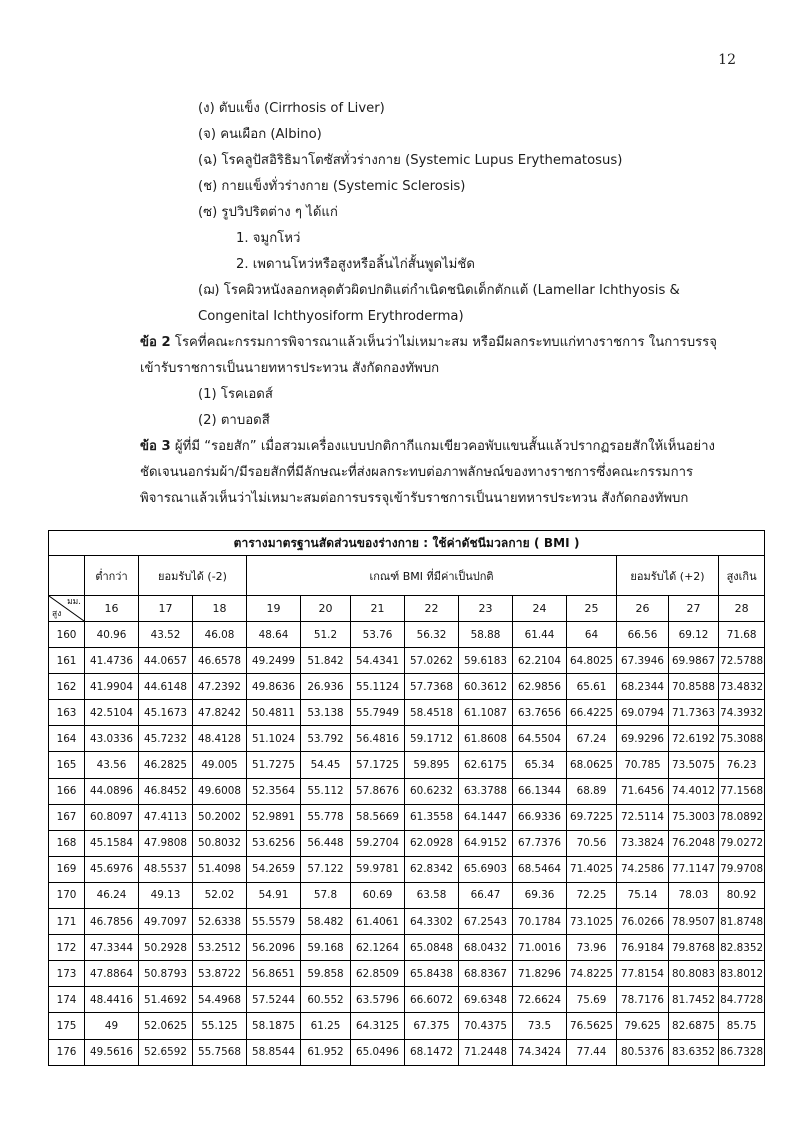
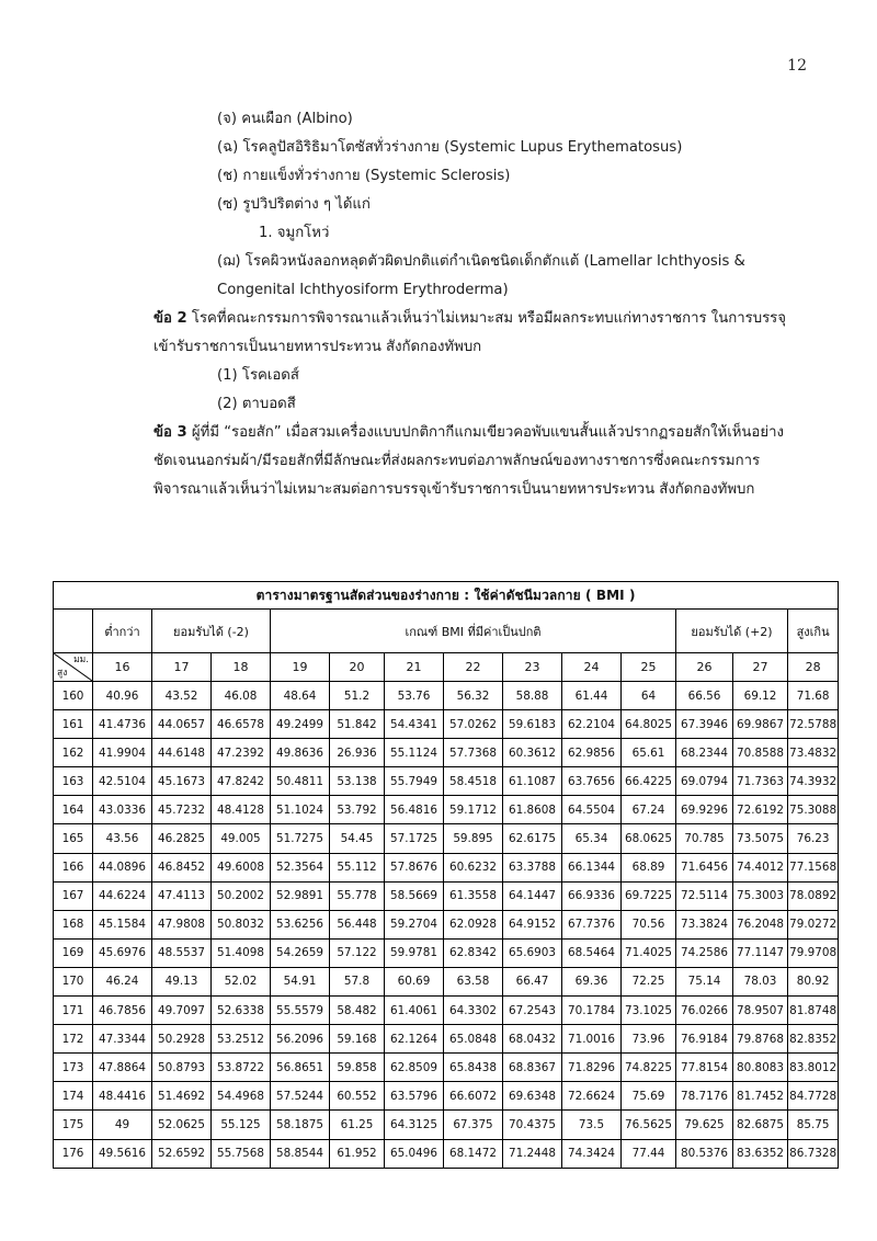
  12
- (ง) ตับแข็ง (Cirrhosis of Liver)
  (จ) คนเผือก (Albino)
  (ฉ) โรคลูปัสอิริธิมาโตซัสทั่วร่างกาย (Systemic Lupus Erythematosus)
  (ช) กายแข็งทั่วร่างกาย (Systemic Sclerosis)
  (ซ) รูปวิปริตต่าง ๆ ได้แก่
  1. จมูกโหว่
- 2. เพดานโหว่หรือสูงหรือลิ้นไก่สั้นพูดไม่ชัด
  (ฌ) โรคผิวหนังลอกหลุดตัวผิดปกติแต่กำเนิดชนิดเด็กตักแต้ (Lamellar Ichthyosis & Congenital Ichthyosiform Erythroderma)
  ข้อ 2 โรคที่คณะกรรมการพิจารณาแล้วเห็นว่าไม่เหมาะสม หรือมีผลกระทบแก่ทางราชการ ในการบรรจุเข้ารับราชการเป็นนายทหารประทวน สังกัดกองทัพบก
  (1) โรคเอดส์
  (2) ตาบอดสี
  ข้อ 3 ผู้ที่มี “รอยสัก” เมื่อสวมเครื่องแบบปกติกากีแกมเขียวคอพับแขนสั้นแล้วปรากฏรอยสักให้เห็นอย่างชัดเจนนอกร่มผ้า/มีรอยสักที่มีลักษณะที่ส่งผลกระทบต่อภาพลักษณ์ของทางราชการซึ่งคณะกรรมการพิจารณาแล้วเห็นว่าไม่เหมาะสมต่อการบรรจุเข้ารับราชการเป็นนายทหารประทวน สังกัดกองทัพบก
  ตารางมาตรฐานสัดส่วนของร่างกาย : ใช้ค่าดัชนีมวลกาย ( BMI )
  	ต่ำกว่า	ยอมรับได้ (-2)	เกณฑ์ BMI ที่มีค่าเป็นปกติ	ยอมรับได้ (+2)	สูงเกิน
  มม.สูง	16	17	18	19	20	21	22	23	24	25	26	27	28
  160	40.96	43.52	46.08	48.64	51.2	53.76	56.32	58.88	61.44	64	66.56	69.12	71.68
  161	41.4736	44.0657	46.6578	49.2499	51.842	54.4341	57.0262	59.6183	62.2104	64.8025	67.3946	69.9867	72.5788
  162	41.9904	44.6148	47.2392	49.8636	26.936	55.1124	57.7368	60.3612	62.9856	65.61	68.2344	70.8588	73.4832
  163	42.5104	45.1673	47.8242	50.4811	53.138	55.7949	58.4518	61.1087	63.7656	66.4225	69.0794	71.7363	74.3932
  164	43.0336	45.7232	48.4128	51.1024	53.792	56.4816	59.1712	61.8608	64.5504	67.24	69.9296	72.6192	75.3088
  165	43.56	46.2825	49.005	51.7275	54.45	57.1725	59.895	62.6175	65.34	68.0625	70.785	73.5075	76.23
  166	44.0896	46.8452	49.6008	52.3564	55.112	57.8676	60.6232	63.3788	66.1344	68.89	71.6456	74.4012	77.1568
- 167	60.8097	47.4113	50.2002	52.9891	55.778	58.5669	61.3558	64.1447	66.9336	69.7225	72.5114	75.3003	78.0892
+ 167	44.6224	47.4113	50.2002	52.9891	55.778	58.5669	61.3558	64.1447	66.9336	69.7225	72.5114	75.3003	78.0892
  168	45.1584	47.9808	50.8032	53.6256	56.448	59.2704	62.0928	64.9152	67.7376	70.56	73.3824	76.2048	79.0272
  169	45.6976	48.5537	51.4098	54.2659	57.122	59.9781	62.8342	65.6903	68.5464	71.4025	74.2586	77.1147	79.9708
  170	46.24	49.13	52.02	54.91	57.8	60.69	63.58	66.47	69.36	72.25	75.14	78.03	80.92
  171	46.7856	49.7097	52.6338	55.5579	58.482	61.4061	64.3302	67.2543	70.1784	73.1025	76.0266	78.9507	81.8748
  172	47.3344	50.2928	53.2512	56.2096	59.168	62.1264	65.0848	68.0432	71.0016	73.96	76.9184	79.8768	82.8352
  173	47.8864	50.8793	53.8722	56.8651	59.858	62.8509	65.8438	68.8367	71.8296	74.8225	77.8154	80.8083	83.8012
  174	48.4416	51.4692	54.4968	57.5244	60.552	63.5796	66.6072	69.6348	72.6624	75.69	78.7176	81.7452	84.7728
  175	49	52.0625	55.125	58.1875	61.25	64.3125	67.375	70.4375	73.5	76.5625	79.625	82.6875	85.75
  176	49.5616	52.6592	55.7568	58.8544	61.952	65.0496	68.1472	71.2448	74.3424	77.44	80.5376	83.6352	86.7328
